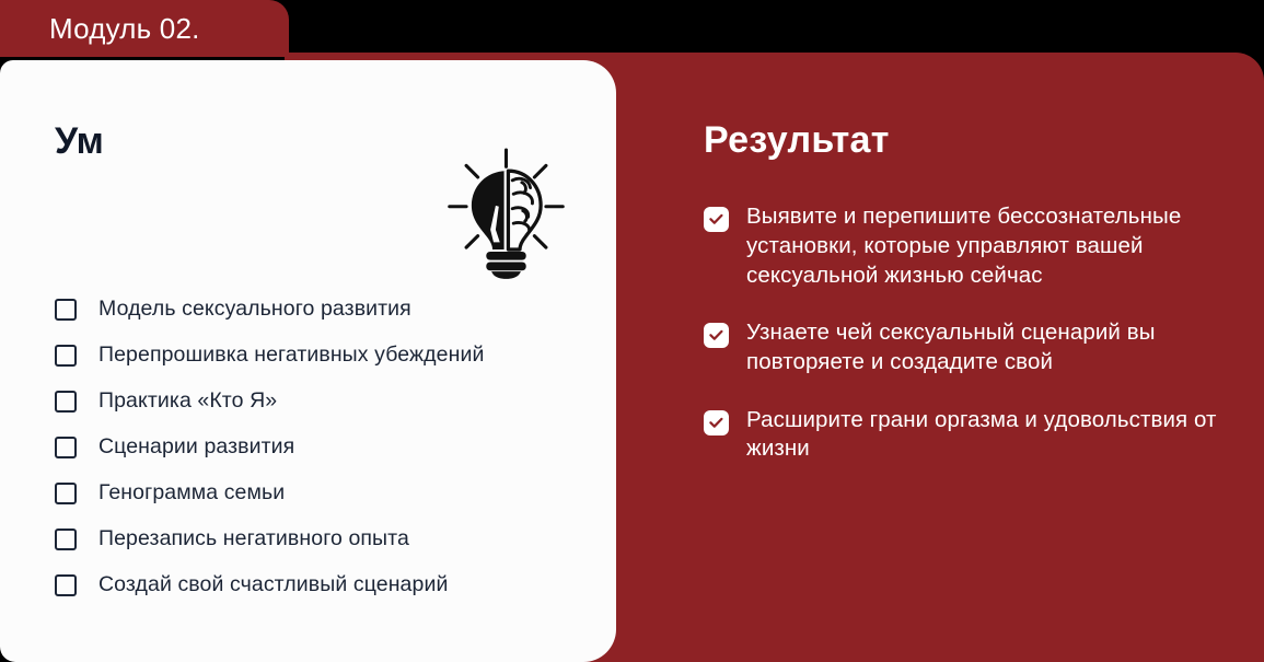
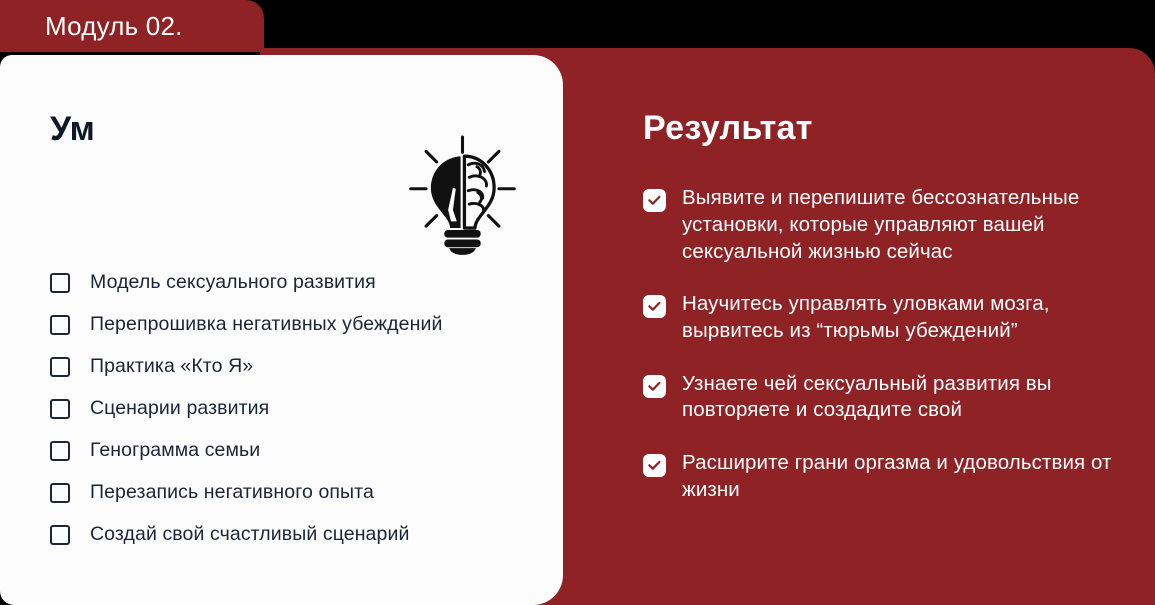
  Модуль 02.
  Результат
  Выявите и перепишите бессознательные установки, которые управляют вашей сексуальной жизнью сейчас
+ Научитесь управлять уловками мозга, вырвитесь из “тюрьмы убеждений”
- Узнаете чей сексуальный сценарий вы повторяете и создадите свой
+ Узнаете чей сексуальный развития вы повторяете и создадите свой
  Расширите грани оргазма и удовольствия от жизни
  Ум
  Модель сексуального развития
  Перепрошивка негативных убеждений
  Практика «Кто Я»
  Сценарии развития
  Генограмма семьи
  Перезапись негативного опыта
  Создай свой счастливый сценарий
